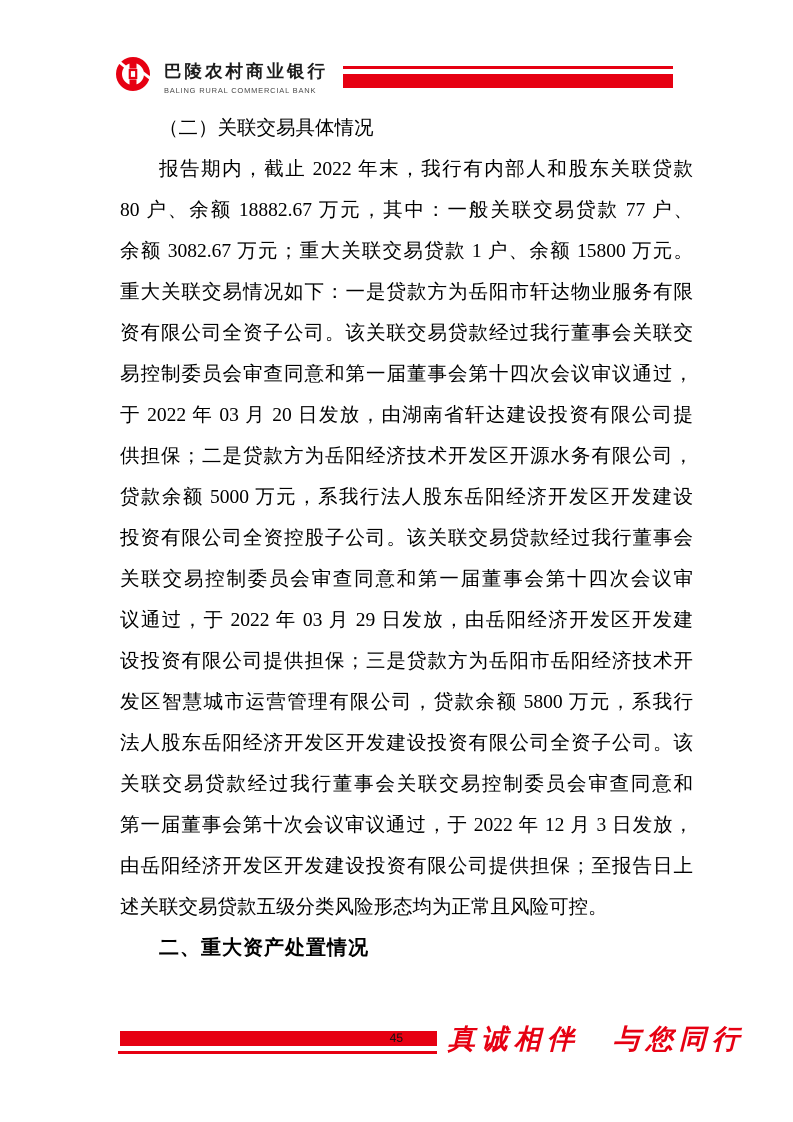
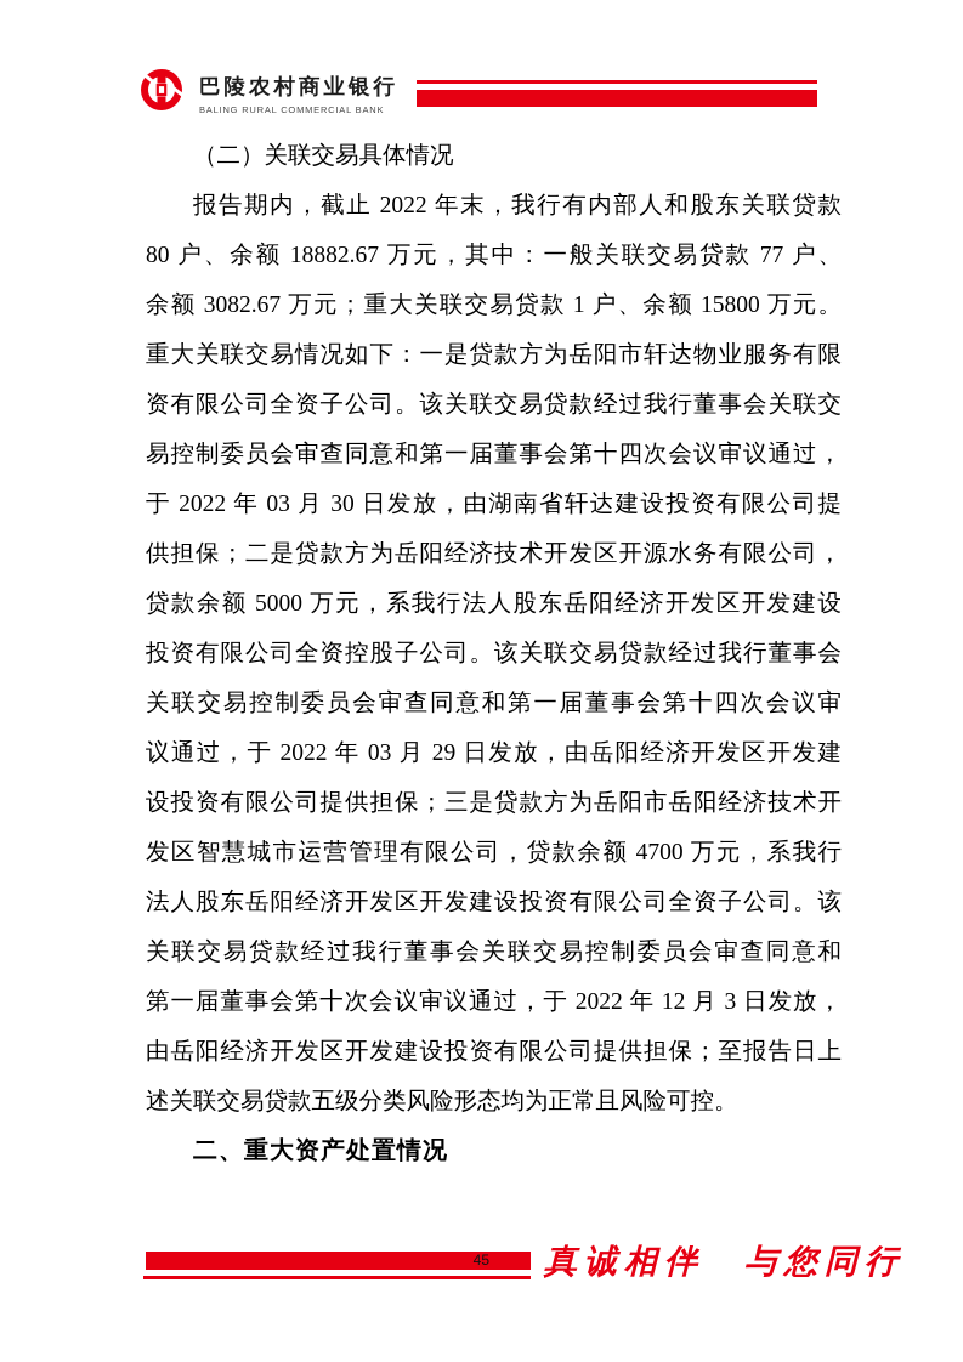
  巴陵农村商业银行
  BALING RURAL COMMERCIAL BANK
  （二）关联交易具体情况
  报告期内，截止 2022 年末，我行有内部人和股东关联贷款
  80 户、余额 18882.67 万元，其中：一般关联交易贷款 77 户、
  余额 3082.67 万元；重大关联交易贷款 1 户、余额 15800 万元。
  重大关联交易情况如下：一是贷款方为岳阳市轩达物业服务有限
  资有限公司全资子公司。该关联交易贷款经过我行董事会关联交
  易控制委员会审查同意和第一届董事会第十四次会议审议通过，
- 于 2022 年 03 月 20 日发放，由湖南省轩达建设投资有限公司提
+ 于 2022 年 03 月 30 日发放，由湖南省轩达建设投资有限公司提
  供担保；二是贷款方为岳阳经济技术开发区开源水务有限公司，
  贷款余额 5000 万元，系我行法人股东岳阳经济开发区开发建设
  投资有限公司全资控股子公司。该关联交易贷款经过我行董事会
  关联交易控制委员会审查同意和第一届董事会第十四次会议审
  议通过，于 2022 年 03 月 29 日发放，由岳阳经济开发区开发建
  设投资有限公司提供担保；三是贷款方为岳阳市岳阳经济技术开
- 发区智慧城市运营管理有限公司，贷款余额 5800 万元，系我行
+ 发区智慧城市运营管理有限公司，贷款余额 4700 万元，系我行
  法人股东岳阳经济开发区开发建设投资有限公司全资子公司。该
  关联交易贷款经过我行董事会关联交易控制委员会审查同意和
  第一届董事会第十次会议审议通过，于 2022 年 12 月 3 日发放，
  由岳阳经济开发区开发建设投资有限公司提供担保；至报告日上
  述关联交易贷款五级分类风险形态均为正常且风险可控。
  二、重大资产处置情况
  45
  真诚相伴 与您同行
